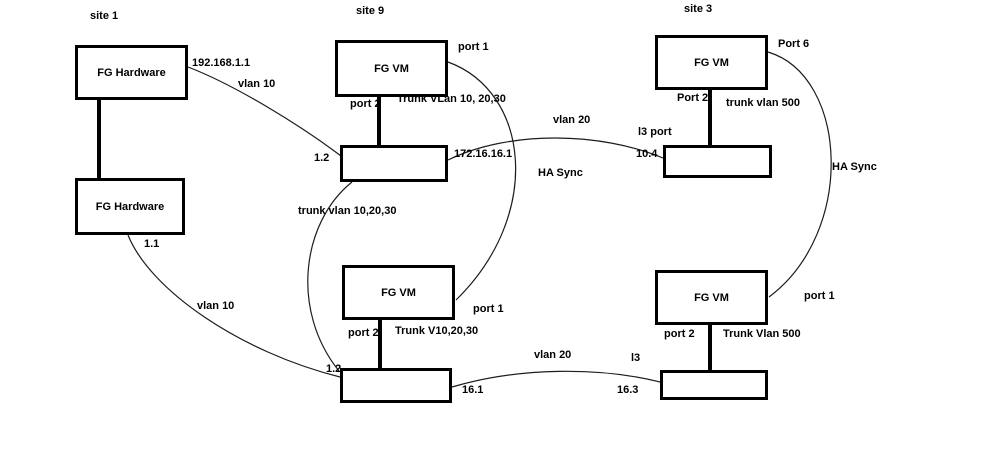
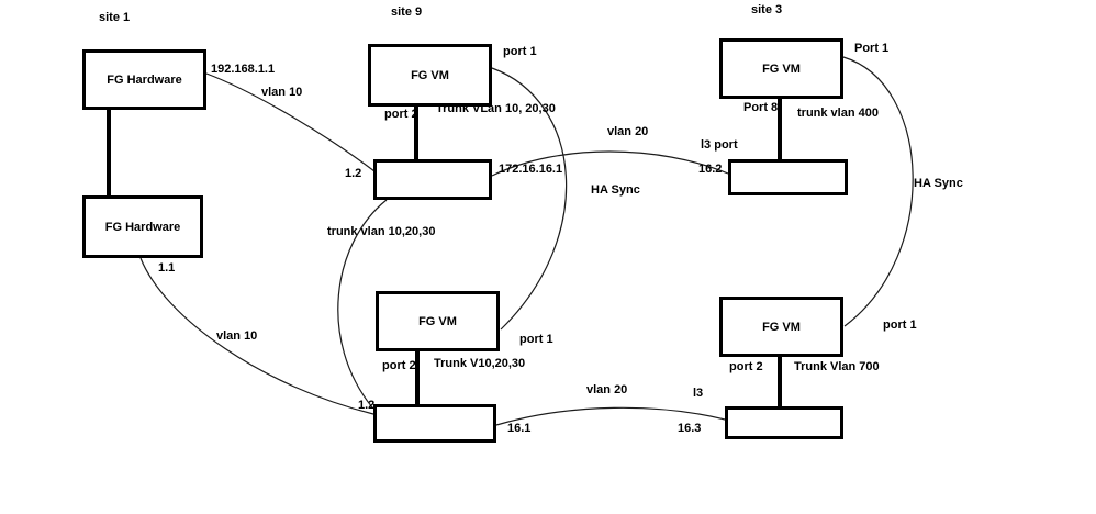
  site 1
  site 9
  site 3
  FG Hardware
  FG Hardware
  FG VM
  FG VM
  FG VM
  FG VM
  192.168.1.1
  vlan 10
  1.1
  vlan 10
  port 1
  port 2
  Trunk VLan 10, 20,30
  1.2
  172.16.16.1
  trunk vlan 10,20,30
  HA Sync
  vlan 20
  port 2
  Trunk V10,20,30
  port 1
  1.2
  16.1
  vlan 20
- Port 6
+ Port 1
- Port 2
+ Port 8
- trunk vlan 500
+ trunk vlan 400
  l3 port
- 10.4
+ 16.2
  HA Sync
  port 1
  port 2
- Trunk Vlan 500
+ Trunk Vlan 700
  l3
  16.3
